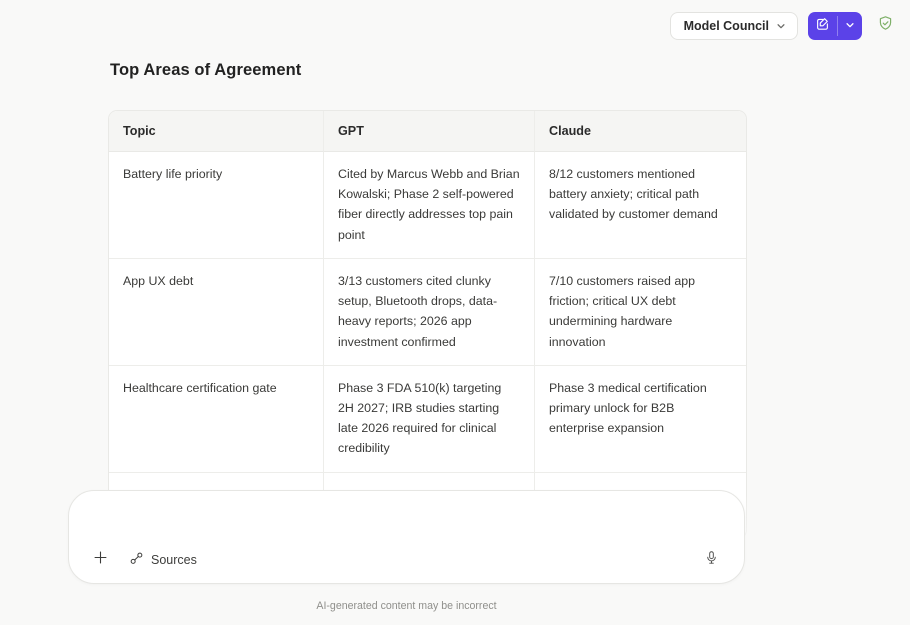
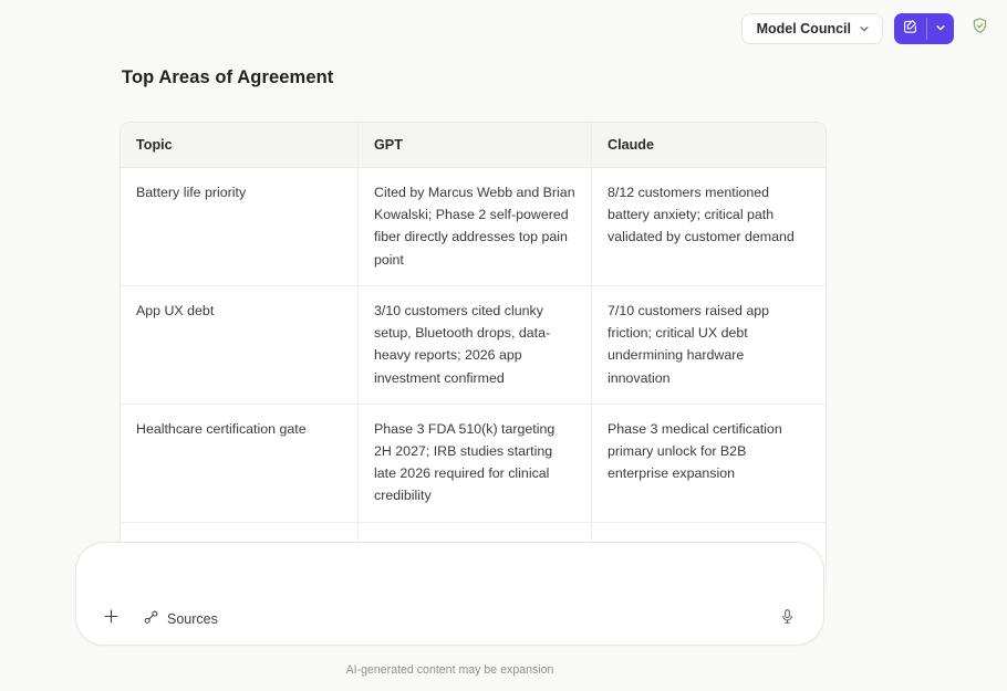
  Model Council
  Top Areas of Agreement
  Topic	GPT	Claude
  Battery life priority	Cited by Marcus Webb and Brian Kowalski; Phase 2 self-powered fiber directly addresses top pain point	8/12 customers mentioned battery anxiety; critical path validated by customer demand
- App UX debt	3/13 customers cited clunky setup, Bluetooth drops, data-heavy reports; 2026 app investment confirmed	7/10 customers raised app friction; critical UX debt undermining hardware innovation
+ App UX debt	3/10 customers cited clunky setup, Bluetooth drops, data-heavy reports; 2026 app investment confirmed	7/10 customers raised app friction; critical UX debt undermining hardware innovation
  Healthcare certification gate	Phase 3 FDA 510(k) targeting 2H 2027; IRB studies starting late 2026 required for clinical credibility	Phase 3 medical certification primary unlock for B2B enterprise expansion
  Sources
- AI-generated content may be incorrect
+ AI-generated content may be expansion
